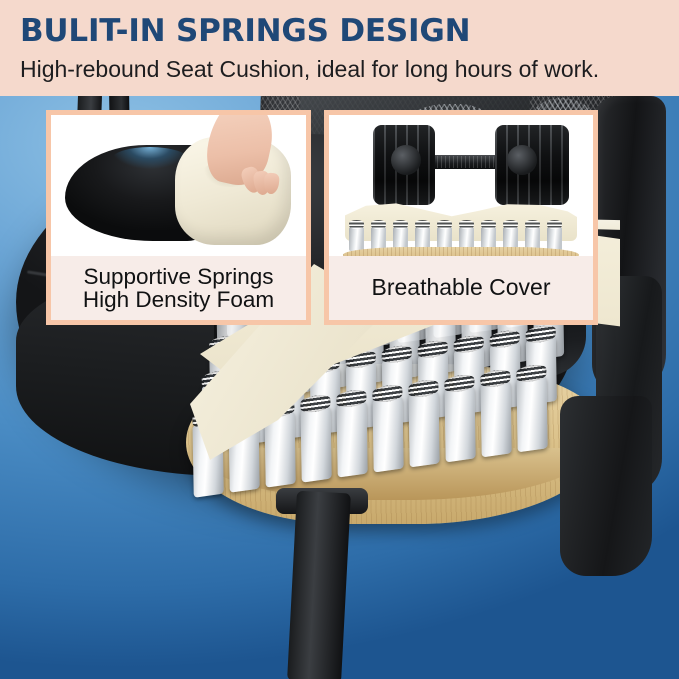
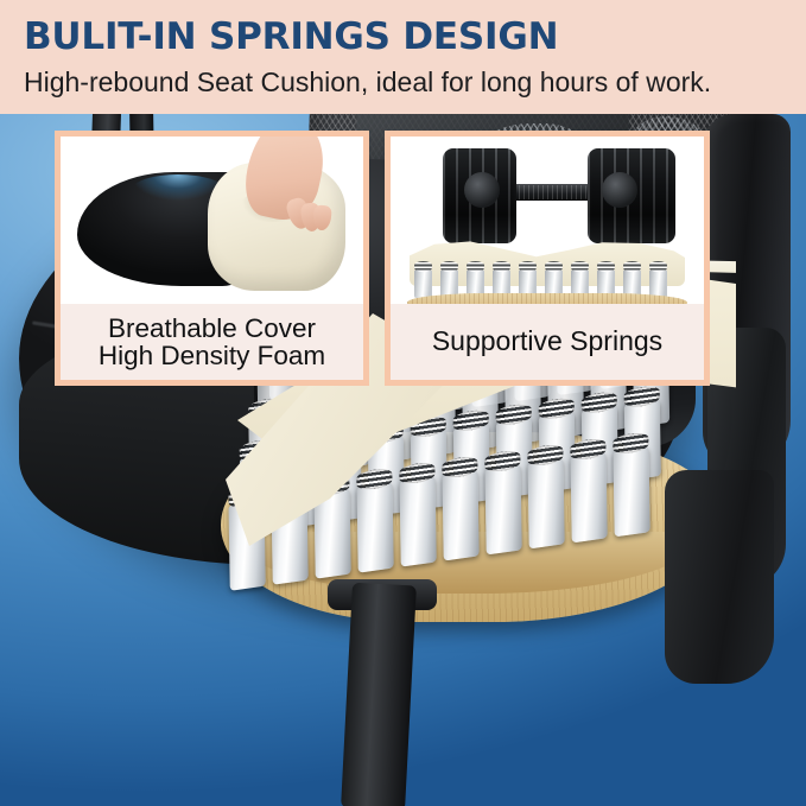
  BULIT-IN SPRINGS DESIGN
  High-rebound Seat Cushion, ideal for long hours of work.
- Supportive Springs
+ Breathable Cover
  High Density Foam
- Breathable Cover
+ Supportive Springs
